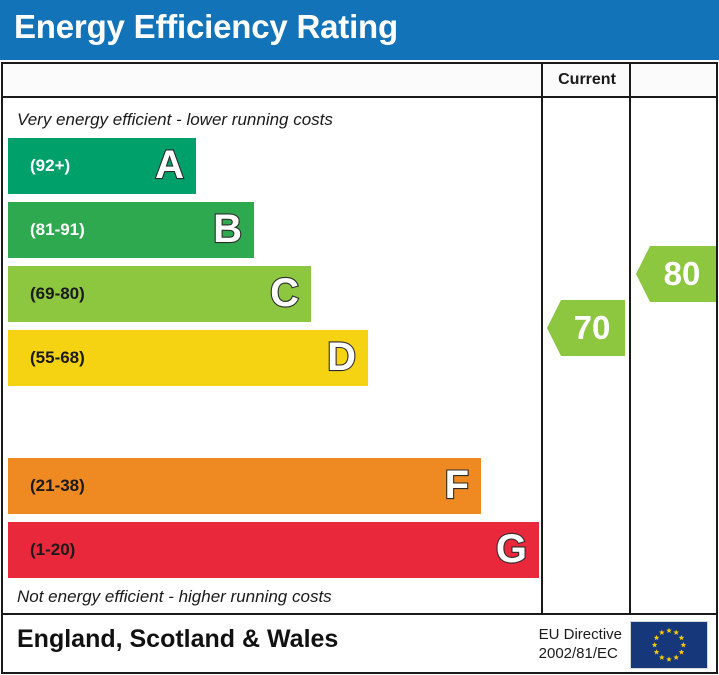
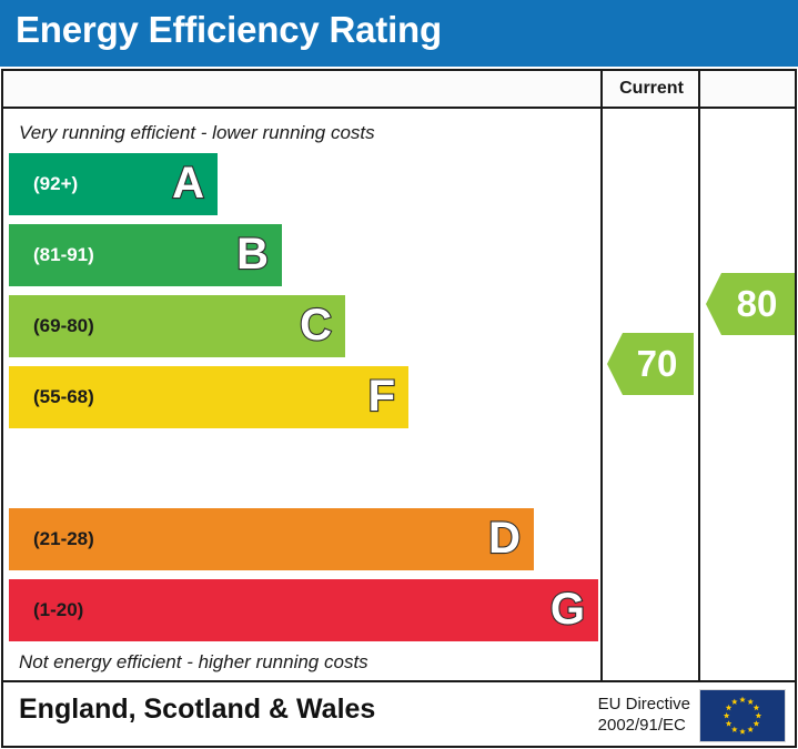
  Energy Efficiency Rating
  Current
- Very energy efficient - lower running costs
+ Very running efficient - lower running costs
  (92+)
  A
  (81-91)
  B
  (69-80)
  C
  (55-68)
- D
+ F
- (21-38)
+ (21-28)
- F
+ D
  (1-20)
  G
  Not energy efficient - higher running costs
  70
  80
  England, Scotland & Wales
  EU Directive
- 2002/81/EC
+ 2002/91/EC
